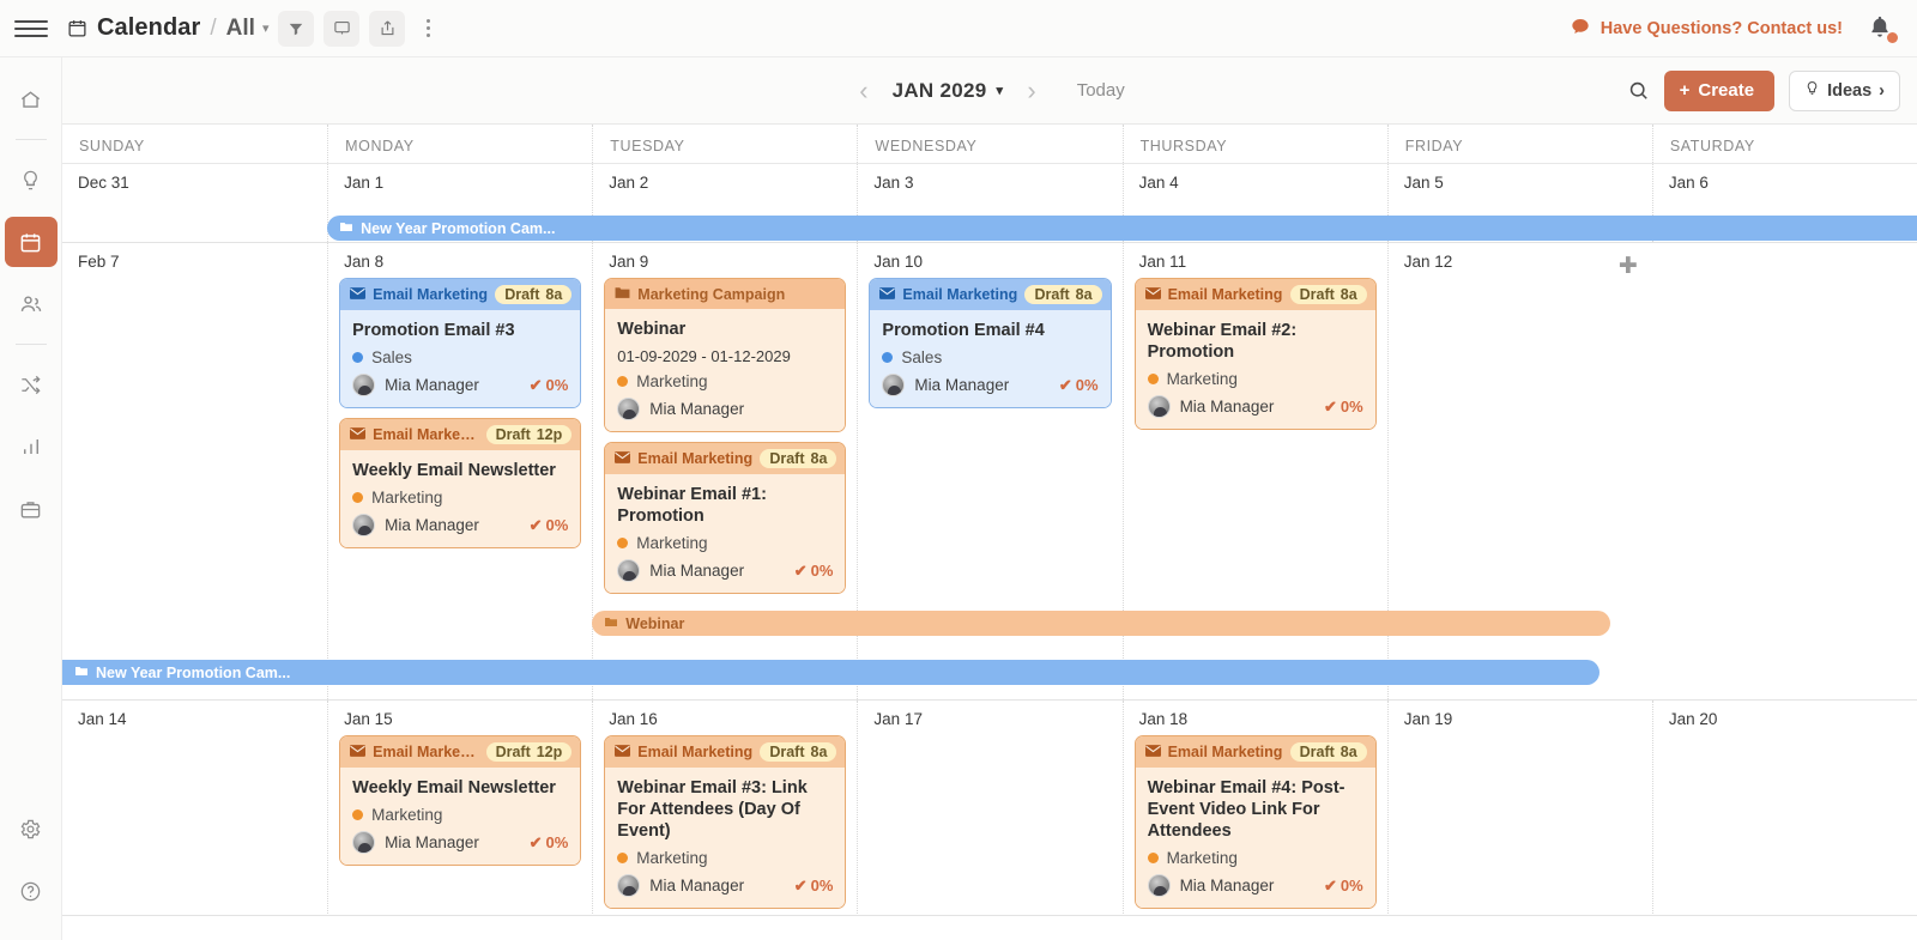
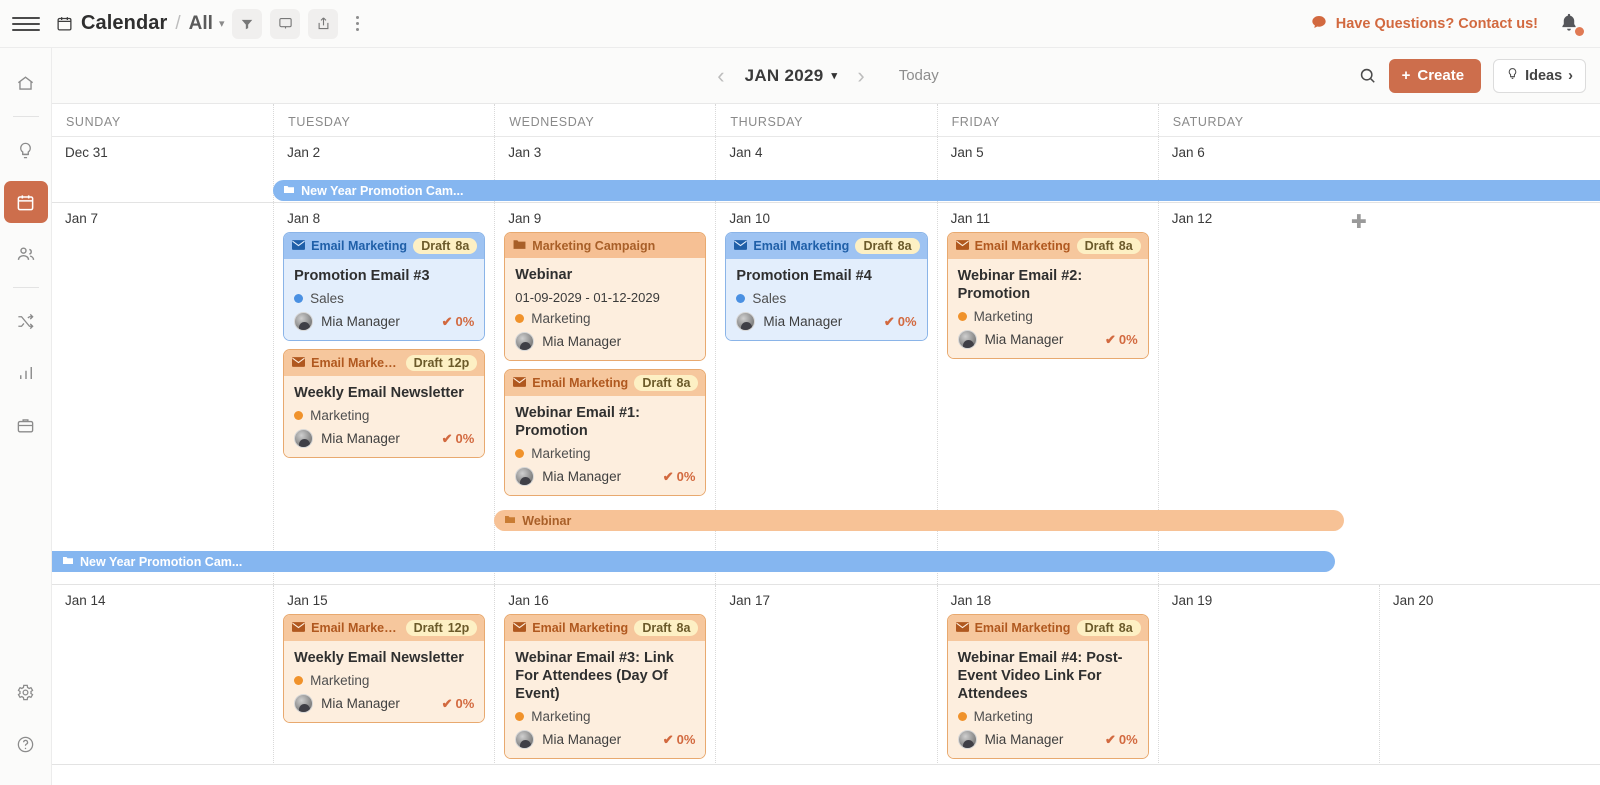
  Calendar
  /
  All
  ▾
  Have Questions? Contact us!
  ‹
  JAN 2029
  ▾
  ›
  Today
  +
  Create
  Ideas
  ›
  SUNDAY
- MONDAY
  TUESDAY
  WEDNESDAY
  THURSDAY
  FRIDAY
  SATURDAY
  Dec 31
- Jan 1
  Jan 2
  Jan 3
  Jan 4
  Jan 5
  Jan 6
  New Year Promotion Cam...
- Feb 7
+ Jan 7
  Jan 8
  Email Marketing
  Draft
  8a
  Promotion Email #3
  Sales
  Mia Manager
  ✔
  0%
  Email Marketi..
  Draft
  12p
  Weekly Email Newsletter
  Marketing
  Mia Manager
  ✔
  0%
  Jan 9
  Marketing Campaign
  Webinar
  01-09-2029 - 01-12-2029
  Marketing
  Mia Manager
  Email Marketing
  Draft
  8a
  Webinar Email #1: Promotion
  Marketing
  Mia Manager
  ✔
  0%
  Jan 10
  Email Marketing
  Draft
  8a
  Promotion Email #4
  Sales
  Mia Manager
  ✔
  0%
  Jan 11
  Email Marketing
  Draft
  8a
  Webinar Email #2: Promotion
  Marketing
  Mia Manager
  ✔
  0%
  Jan 12
  ✚
  Webinar
  New Year Promotion Cam...
  Jan 14
  Jan 15
  Email Marketi..
  Draft
  12p
  Weekly Email Newsletter
  Marketing
  Mia Manager
  ✔
  0%
  Jan 16
  Email Marketing
  Draft
  8a
  Webinar Email #3: Link For Attendees (Day Of Event)
  Marketing
  Mia Manager
  ✔
  0%
  Jan 17
  Jan 18
  Email Marketing
  Draft
  8a
  Webinar Email #4: Post-Event Video Link For Attendees
  Marketing
  Mia Manager
  ✔
  0%
  Jan 19
  Jan 20
